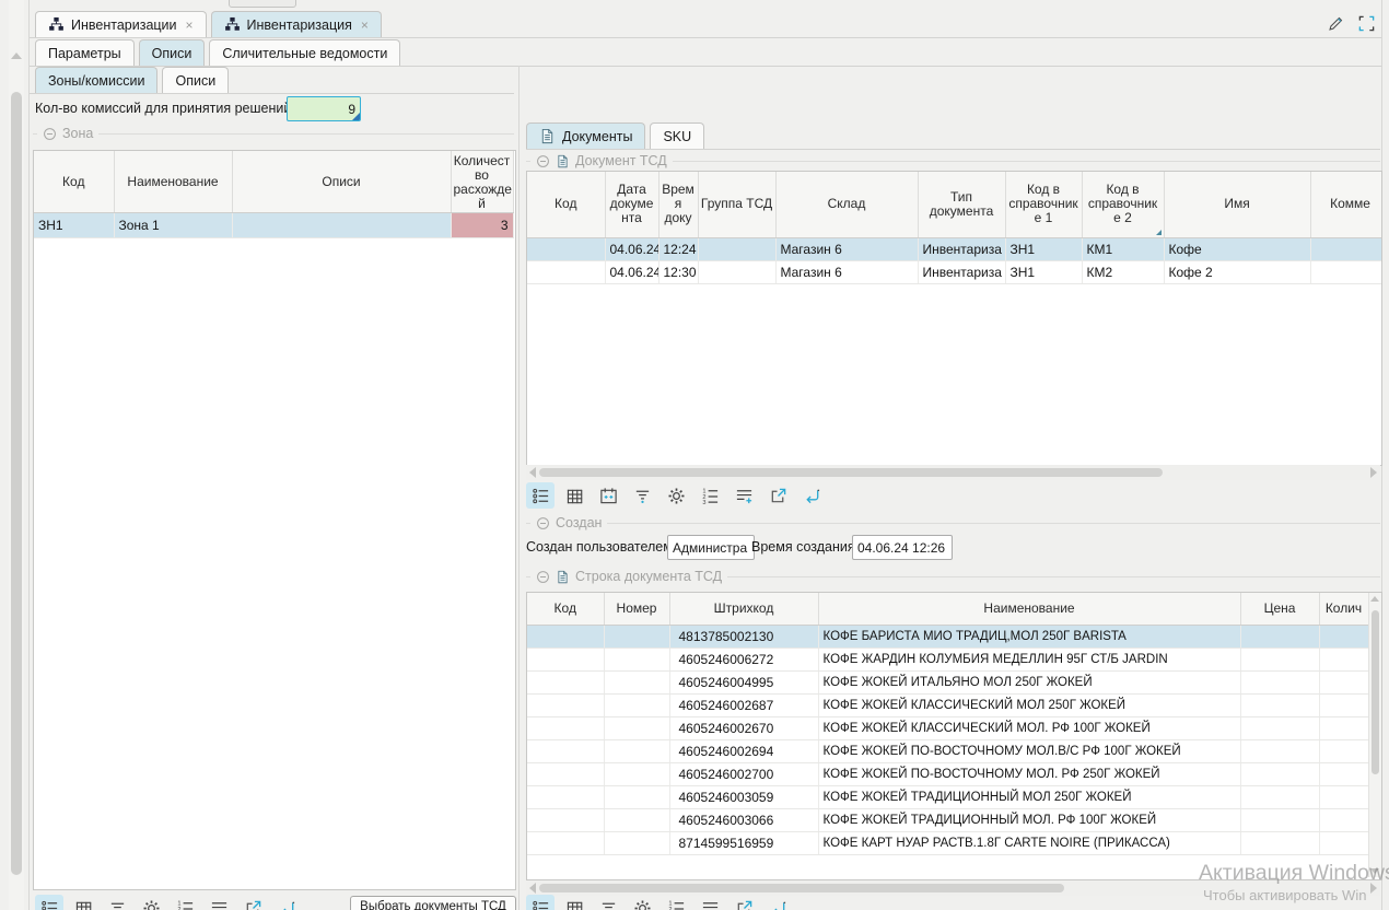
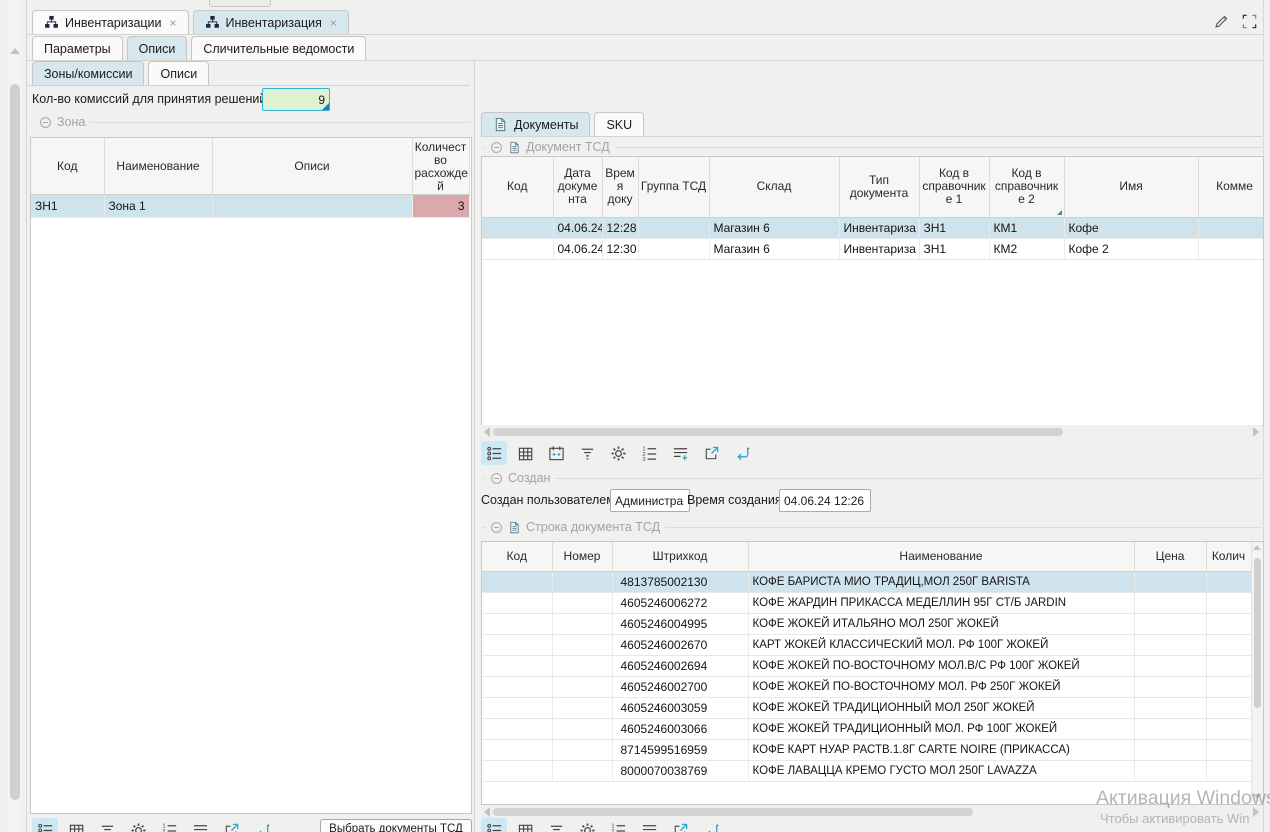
  Инвентаризации
  ×
  Инвентаризация
  ×
  Параметры
  Описи
  Сличительные ведомости
  Зоны/комиссии
  Описи
  Кол-во комиссий для принятия решени
  9
  Зона
  Код	Наименование	Описи	Количест во расхожде й
  ЗН1	Зона 1		3
  Выбрать документы ТСД
  Документы
  SKU
  Документ ТСД
  Код	Дата докуме нта	Врем я доку	Группа ТСД	Склад	Тип документа	Код в справочник е 1	Код в справочник е 2	Имя	Комме
- 	04.06.24	12:24		Магазин 6	Инвентариза	ЗН1	КМ1	Кофе
+ 	04.06.24	12:28		Магазин 6	Инвентариза	ЗН1	КМ1	Кофе
  	04.06.24	12:30		Магазин 6	Инвентариза	ЗН1	КМ2	Кофе 2
  Создан
  Создан пользователе
  Администра
  Время создани
  04.06.24 12:26
  Строка документа ТСД
  Код	Номер	Штрихкод	Наименование	Цена	Колич
  		4813785002130	КОФЕ БАРИСТА МИО ТРАДИЦ,МОЛ 250Г BARISTA
- 		4605246006272	КОФЕ ЖАРДИН КОЛУМБИЯ МЕДЕЛЛИН 95Г СТ/Б JARDIN
+ 		4605246006272	КОФЕ ЖАРДИН ПРИКАССА МЕДЕЛЛИН 95Г СТ/Б JARDIN
  		4605246004995	КОФЕ ЖОКЕЙ ИТАЛЬЯНО МОЛ 250Г ЖОКЕЙ
- 		4605246002687	КОФЕ ЖОКЕЙ КЛАССИЧЕСКИЙ МОЛ 250Г ЖОКЕЙ
- 		4605246002670	КОФЕ ЖОКЕЙ КЛАССИЧЕСКИЙ МОЛ. РФ 100Г ЖОКЕЙ
+ 		4605246002670	КАРТ ЖОКЕЙ КЛАССИЧЕСКИЙ МОЛ. РФ 100Г ЖОКЕЙ
  		4605246002694	КОФЕ ЖОКЕЙ ПО-ВОСТОЧНОМУ МОЛ.В/С РФ 100Г ЖОКЕЙ
  		4605246002700	КОФЕ ЖОКЕЙ ПО-ВОСТОЧНОМУ МОЛ. РФ 250Г ЖОКЕЙ
  		4605246003059	КОФЕ ЖОКЕЙ ТРАДИЦИОННЫЙ МОЛ 250Г ЖОКЕЙ
  		4605246003066	КОФЕ ЖОКЕЙ ТРАДИЦИОННЫЙ МОЛ. РФ 100Г ЖОКЕЙ
  		8714599516959	КОФЕ КАРТ НУАР РАСТВ.1.8Г CARTE NOIRE (ПРИКАССА)
+ 		8000070038769	КОФЕ ЛАВАЦЦА КРЕМО ГУСТО МОЛ 250Г LAVAZZA
  Активация Window
  Чтобы активировать Win
